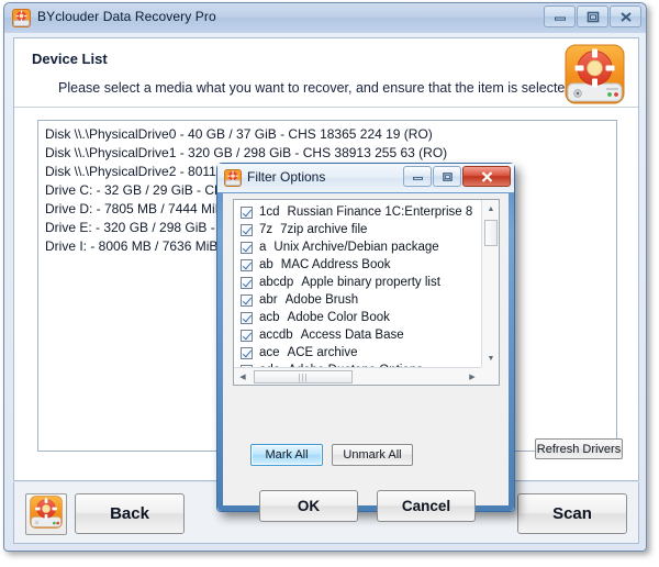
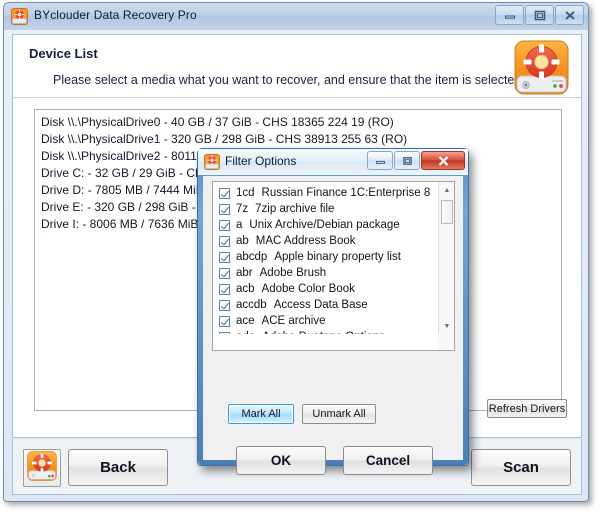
  BYclouder Data Recovery Pro
  Device List
  Please select a media what you want to recover, and ensure that the item is selecte
  Disk \\.\PhysicalDrive0 - 40 GB / 37 GiB - CHS 18365 224 19 (RO)
  Disk \\.\PhysicalDrive1 - 320 GB / 298 GiB - CHS 38913 255 63 (RO)
  Drive C: - 32 GB / 29 GiB - C
  Drive D: - 7805 MB / 7444 Mi
  Drive E: - 320 GB / 298 GiB -
  Drive I: - 8006 MB / 7636 MiB
  Refresh Drivers
  Back
  Scan
  Filter Options
  1cd
  Russian Finance 1C:Enterprise 8
  7z
  7zip archive file
  a
  Unix Archive/Debian package
  ab
  MAC Address Book
  abcdp
  Apple binary property list
  abr
  Adobe Brush
  acb
  Adobe Color Book
  accdb
  Access Data Base
  ace
  ACE archive
- |||
  Mark All
  Unmark All
  OK
  Cancel
